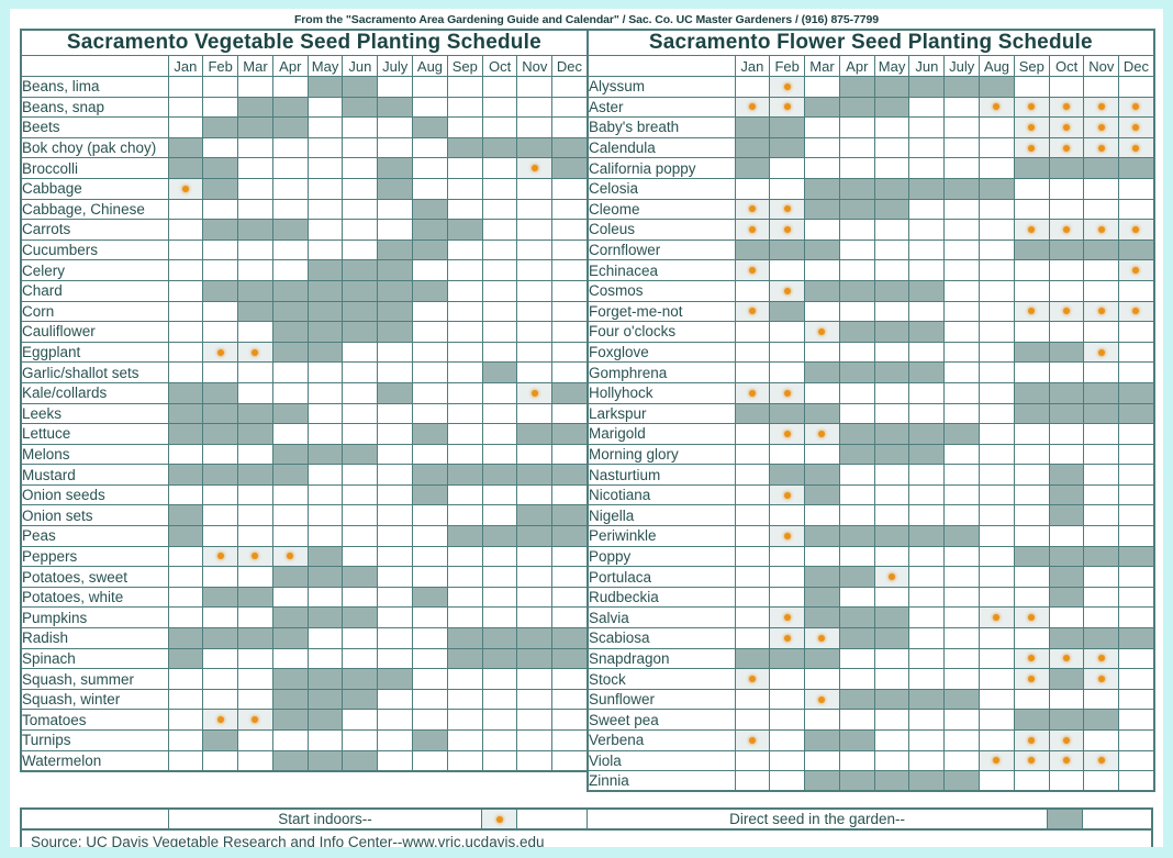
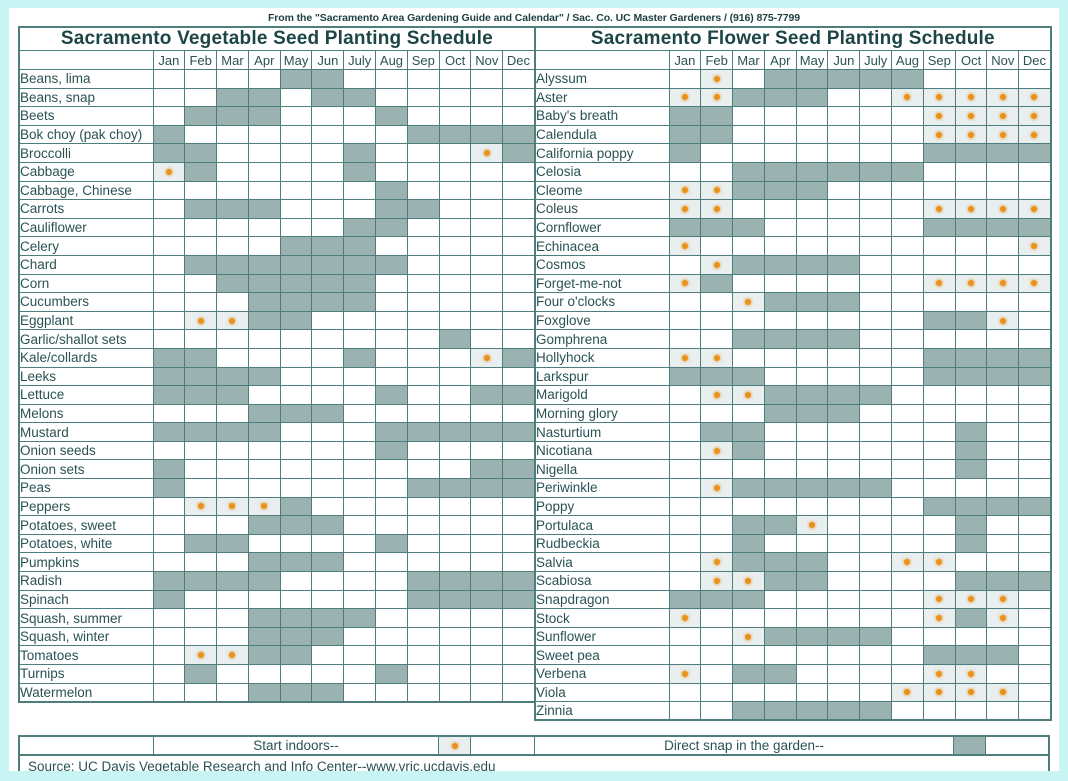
  From the "Sacramento Area Gardening Guide and Calendar" / Sac. Co. UC Master Gardeners / (916) 875-7799
  Sacramento Vegetable Seed Planting Schedule
  	Jan	Feb	Mar	Apr	May	Jun	July	Aug	Sep	Oct	Nov	Dec
  Beans, lima
  Beans, snap
  Beets
  Bok choy (pak choy)
  Broccolli
  Cabbage
  Cabbage, Chinese
  Carrots
- Cucumbers
+ Cauliflower
  Celery
  Chard
  Corn
- Cauliflower
+ Cucumbers
  Eggplant
  Garlic/shallot sets
  Kale/collards
  Leeks
  Lettuce
  Melons
  Mustard
  Onion seeds
  Onion sets
  Peas
  Peppers
  Potatoes, sweet
  Potatoes, white
  Pumpkins
  Radish
  Spinach
  Squash, summer
  Squash, winter
  Tomatoes
  Turnips
  Watermelon
  Sacramento Flower Seed Planting Schedule
  	Jan	Feb	Mar	Apr	May	Jun	July	Aug	Sep	Oct	Nov	Dec
  Alyssum
  Aster
  Baby's breath
  Calendula
  California poppy
  Celosia
  Cleome
  Coleus
  Cornflower
  Echinacea
  Cosmos
  Forget-me-not
  Four o'clocks
  Foxglove
  Gomphrena
  Hollyhock
  Larkspur
  Marigold
  Morning glory
  Nasturtium
  Nicotiana
  Nigella
  Periwinkle
  Poppy
  Portulaca
  Rudbeckia
  Salvia
  Scabiosa
  Snapdragon
  Stock
  Sunflower
  Sweet pea
  Verbena
  Viola
  Zinnia
  Start indoors--
- Direct seed in the garden--
+ Direct snap in the garden--
  Source: UC Davis Vegetable Research and Info Center--www.vric.ucdavis.edu
